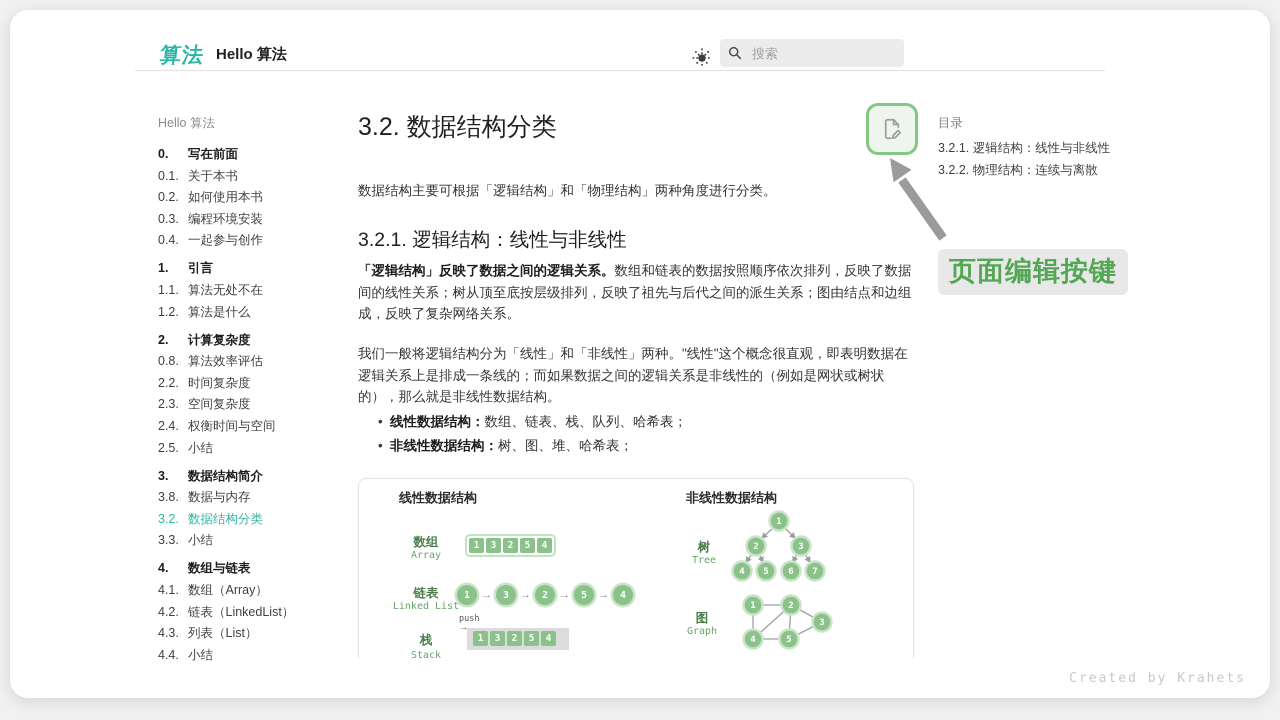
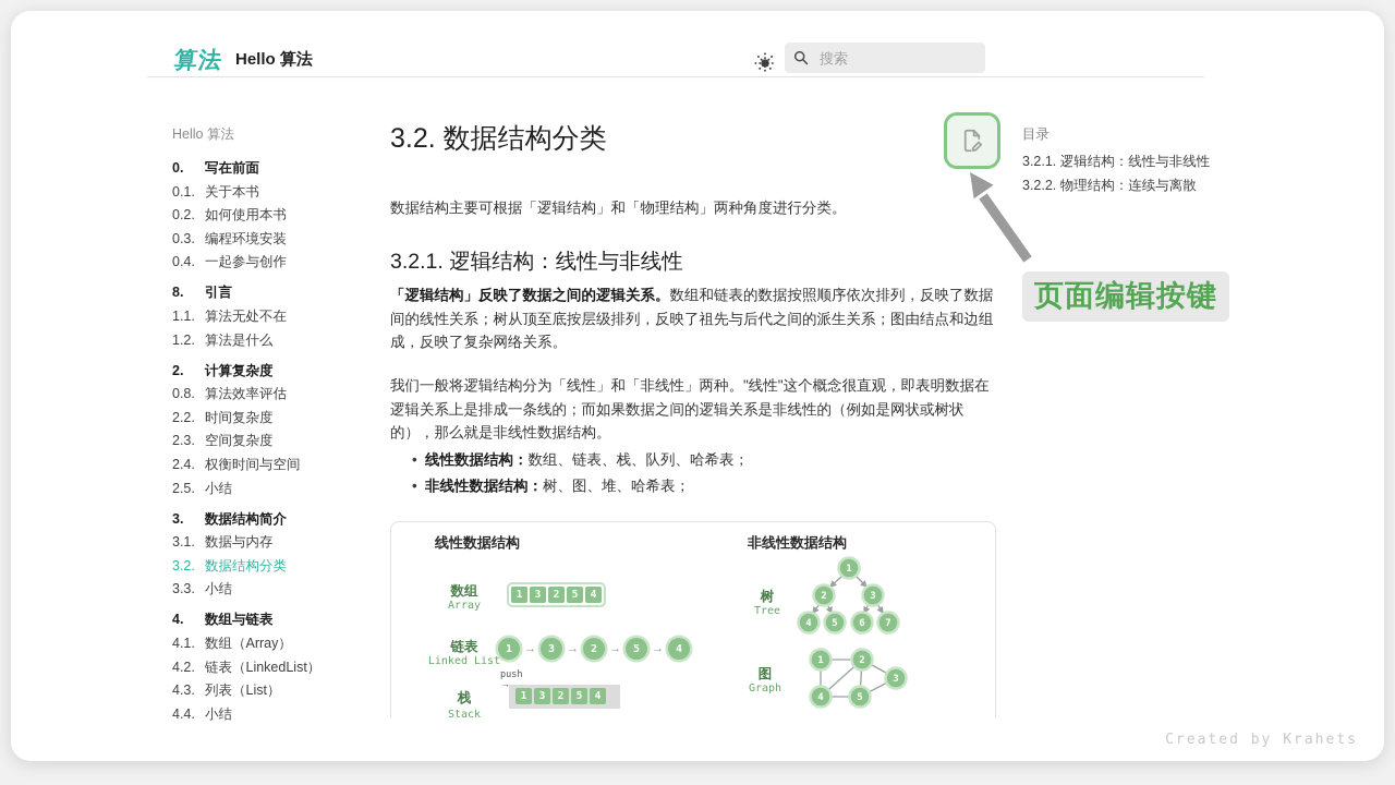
  Hello 算法
  搜索
  Hello 算法
  0.
  写在前面
  0.1.
  关于本书
  0.2.
  如何使用本书
  0.3.
  编程环境安装
  0.4.
  一起参与创作
- 1.
+ 8.
  引言
  1.1.
  算法无处不在
  1.2.
  算法是什么
  2.
  计算复杂度
  0.8.
  算法效率评估
  2.2.
  时间复杂度
  2.3.
  空间复杂度
  2.4.
  权衡时间与空间
  2.5.
  小结
  3.
  数据结构简介
- 3.8.
+ 3.1.
  数据与内存
  3.2.
  数据结构分类
  3.3.
  小结
  4.
  数组与链表
  4.1.
  数组（Array）
  4.2.
  链表（LinkedList）
  4.3.
  列表（List）
  4.4.
  小结
  3.2. 数据结构分类
  数据结构主要可根据「逻辑结构」和「物理结构」两种角度进行分类。
  3.2.1. 逻辑结构：线性与非线性
  「逻辑结构」反映了数据之间的逻辑关系。数组和链表的数据按照顺序依次排列，反映了数据间的线性关系；树从顶至底按层级排列，反映了祖先与后代之间的派生关系；图由结点和边组成，反映了复杂网络关系。
  我们一般将逻辑结构分为「线性」和「非线性」两种。"线性"这个概念很直观，即表明数据在逻辑关系上是排成一条线的；而如果数据之间的逻辑关系是非线性的（例如是网状或树状的），那么就是非线性数据结构。
  •
  线性数据结构：数组、链表、栈、队列、哈希表；
  •
  非线性数据结构：树、图、堆、哈希表；
  线性数据结构
  非线性数据结构
  数组
  Array
  1
  3
  2
  5
  4
  链表
  Linked List
  1
  →
  3
  →
  2
  →
  5
  →
  4
  push
  →
  栈
  1
  3
  2
  5
  4
  Stack
  树
  Tree
  1
  2
  3
  4
  5
  6
  7
  图
  Graph
  1
  2
  3
  4
  5
  目录
  3.2.1. 逻辑结构：线性与非线性
  3.2.2. 物理结构：连续与离散
  页面编辑按键
  Created by Krahets
